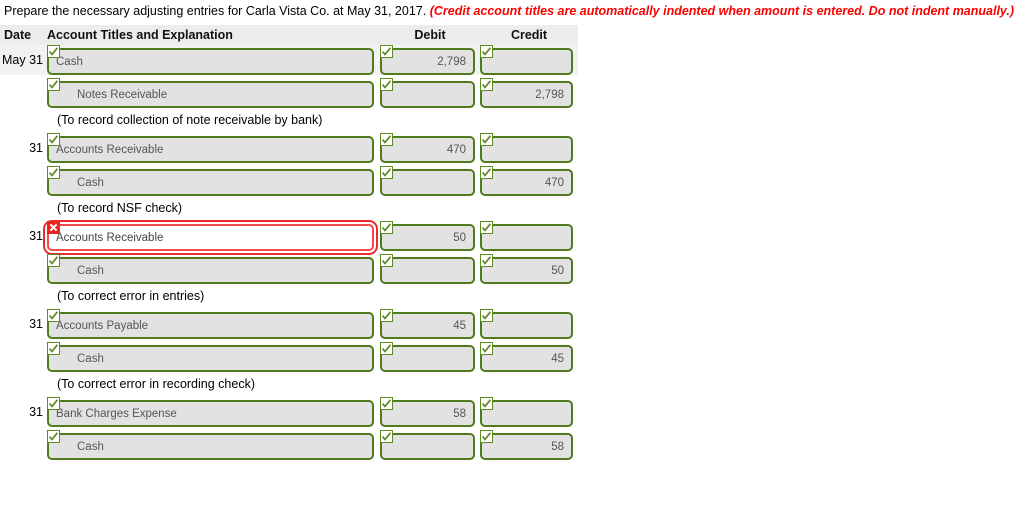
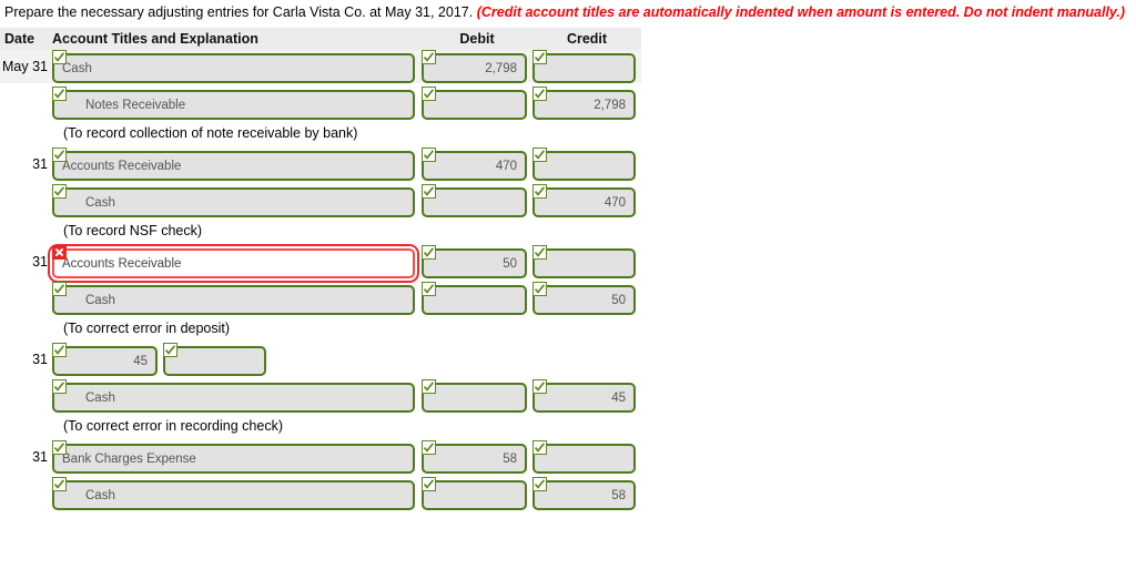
  Prepare the necessary adjusting entries for Carla Vista Co. at May 31, 2017. (Credit account titles are automatically indented when amount is entered. Do not indent manually.)
  Date
  Account Titles and Explanation
  Debit
  Credit
  May 31
  Cash
  2,798
  Notes Receivable
  2,798
  (To record collection of note receivable by bank)
  31
  Accounts Receivable
  470
  Cash
  470
  (To record NSF check)
  31
  Accounts Receivable
  50
  Cash
  50
- (To correct error in entries)
+ (To correct error in deposit)
  31
- Accounts Payable
  45
  Cash
  45
  (To correct error in recording check)
  31
  Bank Charges Expense
  58
  Cash
  58
